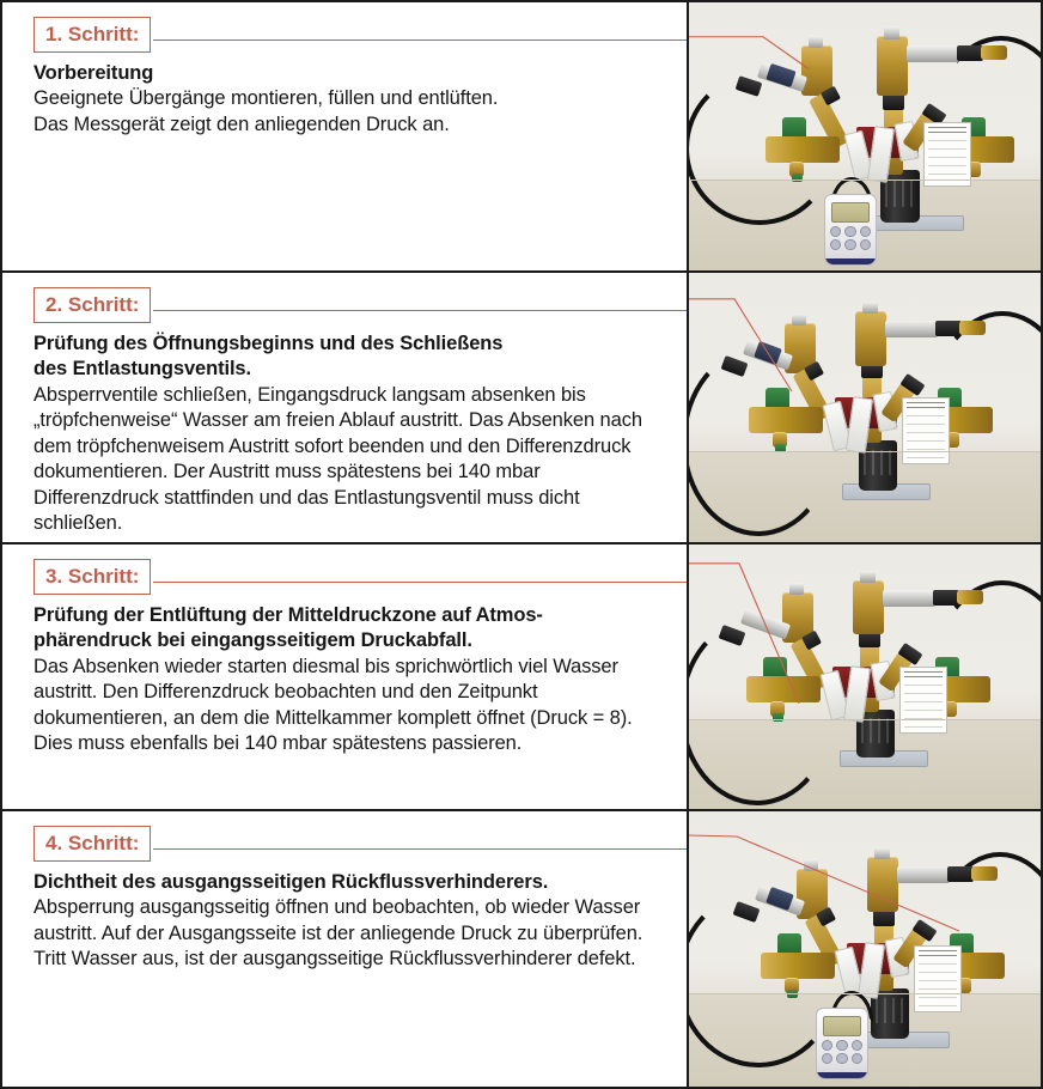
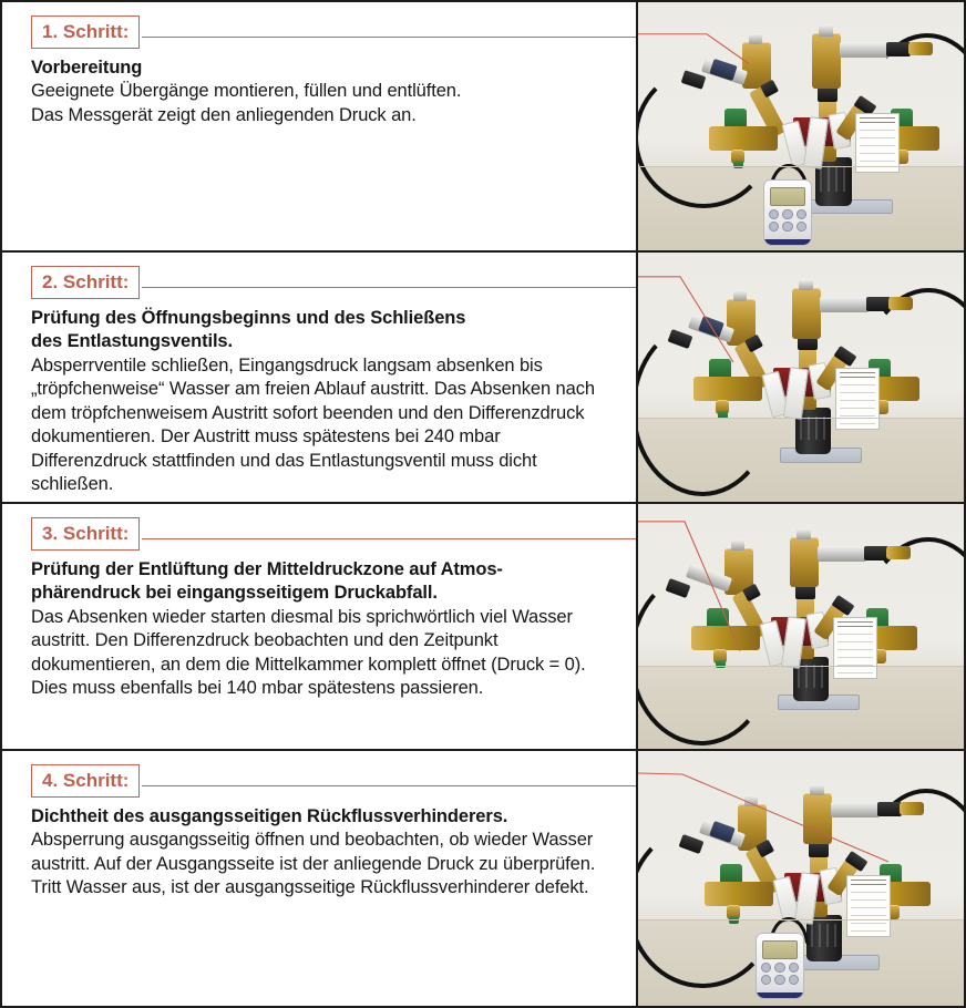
  1. Schritt:
  Vorbereitung
  Geeignete Übergänge montieren, füllen und entlüften.
  Das Messgerät zeigt den anliegenden Druck an.
  2. Schritt:
  Prüfung des Öffnungsbeginns und des Schließens
  des Entlastungsventils.
- Absperrventile schließen, Eingangsdruck langsam absenken bis „tröpfchenweise“ Wasser am freien Ablauf austritt. Das Absenken nach dem tröpfchenweisem Austritt sofort beenden und den Differenzdruck dokumentieren. Der Austritt muss spätestens bei 140 mbar Differenzdruck stattfinden und das Entlastungsventil muss dicht schließen.
+ Absperrventile schließen, Eingangsdruck langsam absenken bis „tröpfchenweise“ Wasser am freien Ablauf austritt. Das Absenken nach dem tröpfchenweisem Austritt sofort beenden und den Differenzdruck dokumentieren. Der Austritt muss spätestens bei 240 mbar Differenzdruck stattfinden und das Entlastungsventil muss dicht schließen.
  3. Schritt:
  Prüfung der Entlüftung der Mitteldruckzone auf Atmos-
  phärendruck bei eingangsseitigem Druckabfall.
- Das Absenken wieder starten diesmal bis sprichwörtlich viel Wasser austritt. Den Differenzdruck beobachten und den Zeitpunkt dokumentieren, an dem die Mittelkammer komplett öffnet (Druck = 8). Dies muss ebenfalls bei 140 mbar spätestens passieren.
+ Das Absenken wieder starten diesmal bis sprichwörtlich viel Wasser austritt. Den Differenzdruck beobachten und den Zeitpunkt dokumentieren, an dem die Mittelkammer komplett öffnet (Druck = 0). Dies muss ebenfalls bei 140 mbar spätestens passieren.
  4. Schritt:
  Dichtheit des ausgangsseitigen Rückflussverhinderers.
  Absperrung ausgangsseitig öffnen und beobachten, ob wieder Wasser austritt. Auf der Ausgangsseite ist der anliegende Druck zu überprüfen. Tritt Wasser aus, ist der ausgangsseitige Rückflussverhinderer defekt.
